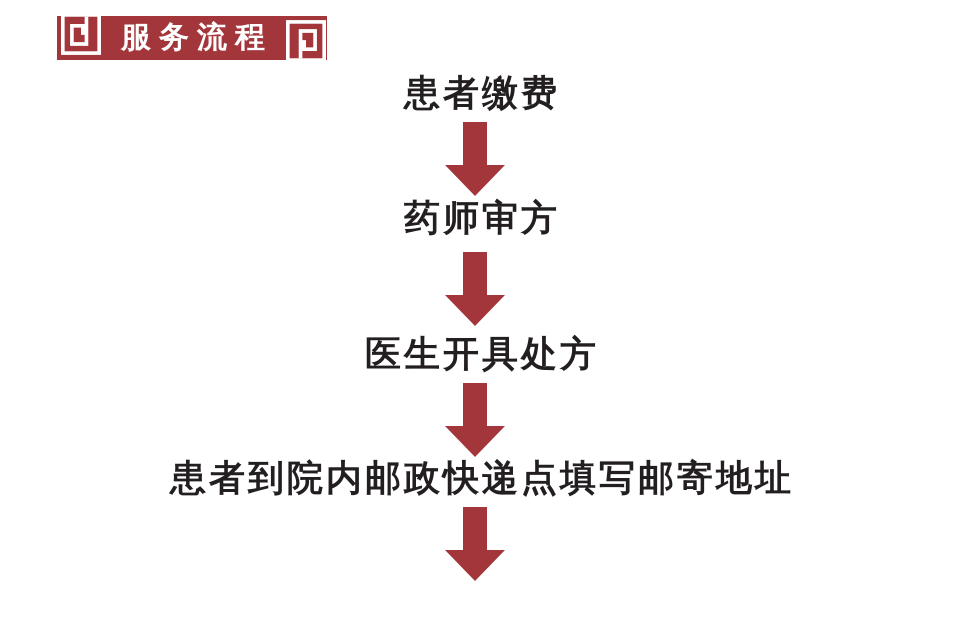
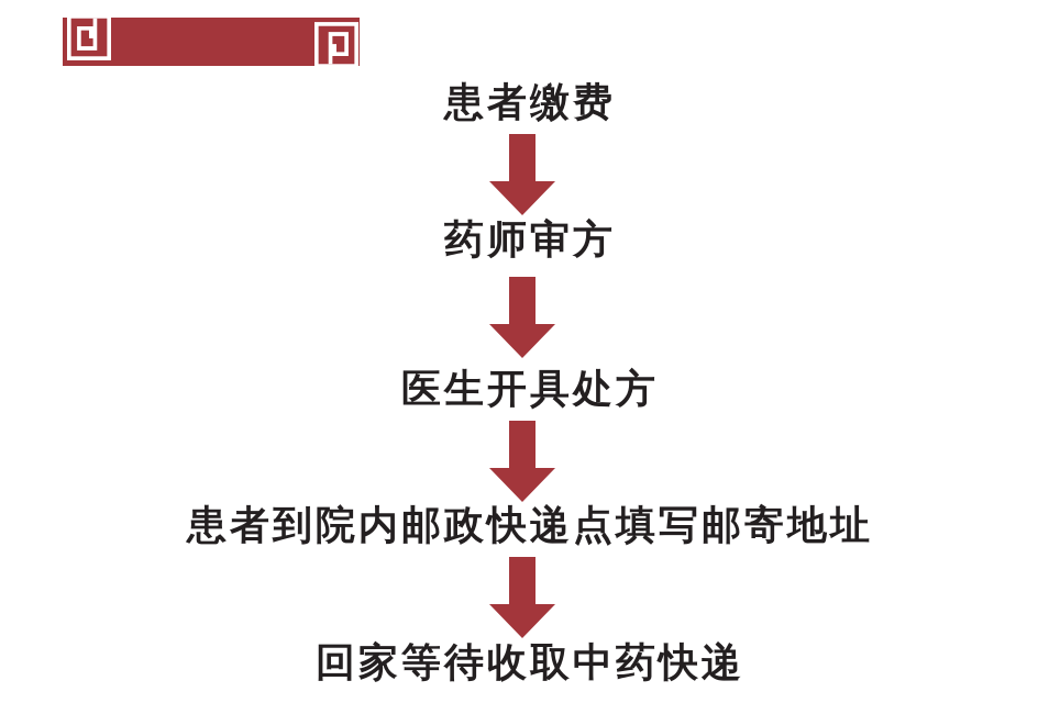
- 服务流程
  患者缴费
  药师审方
  医生开具处方
  患者到院内邮政快递点填写邮寄地址
+ 回家等待收取中药快递
